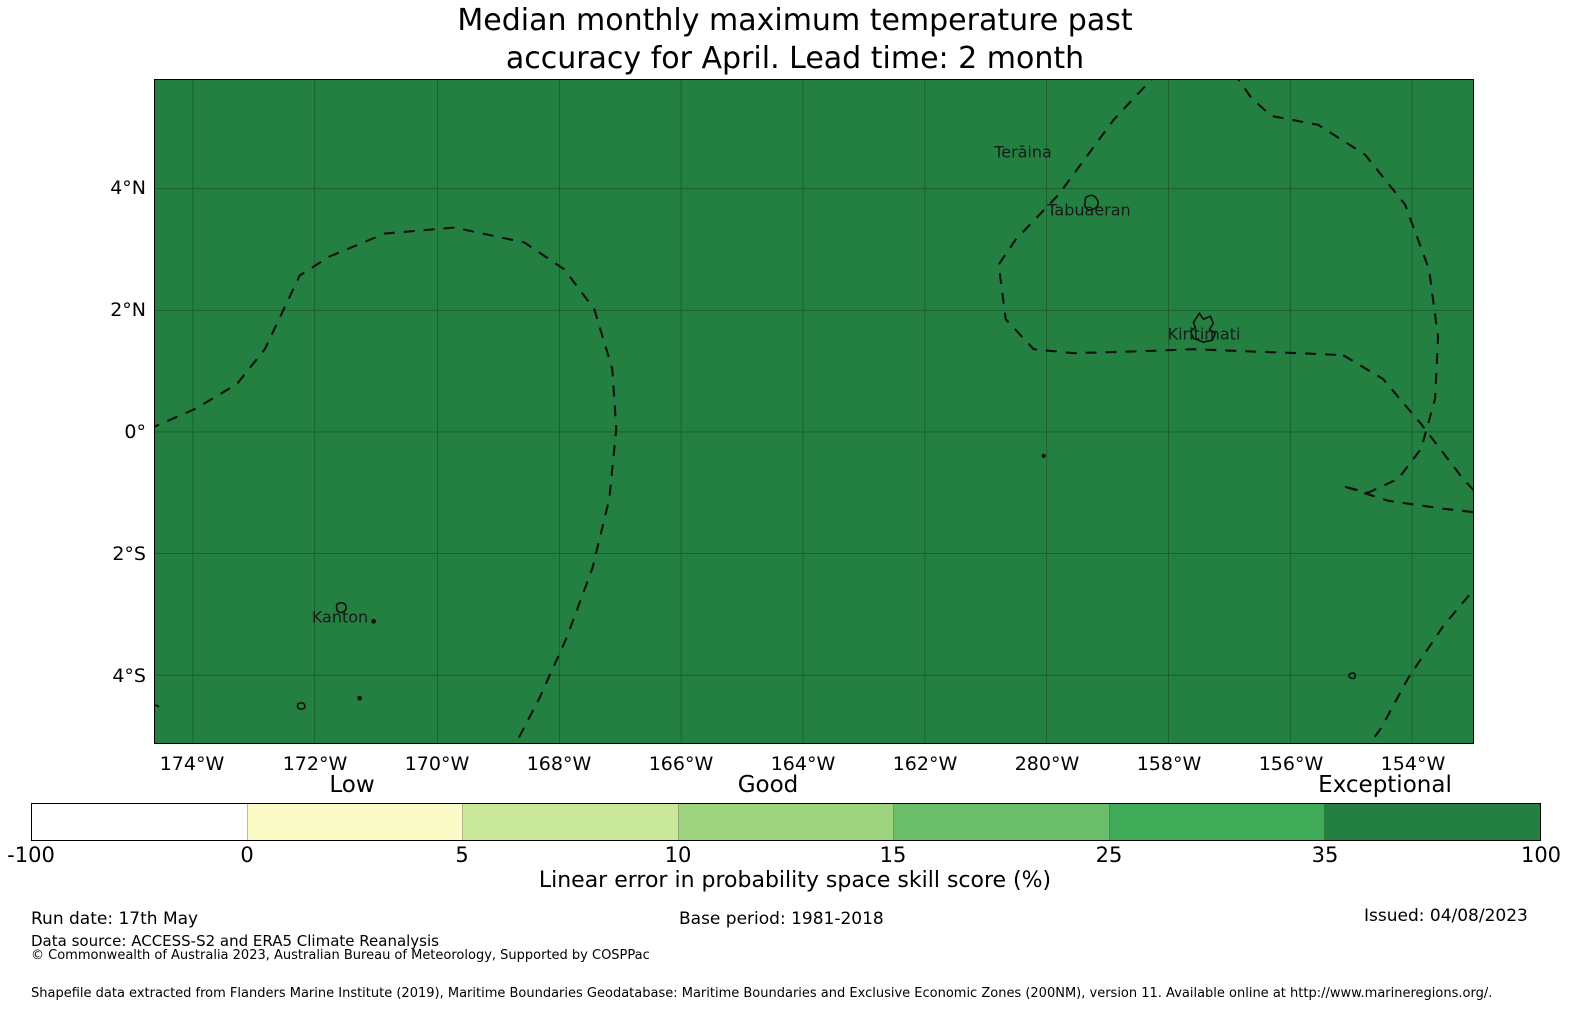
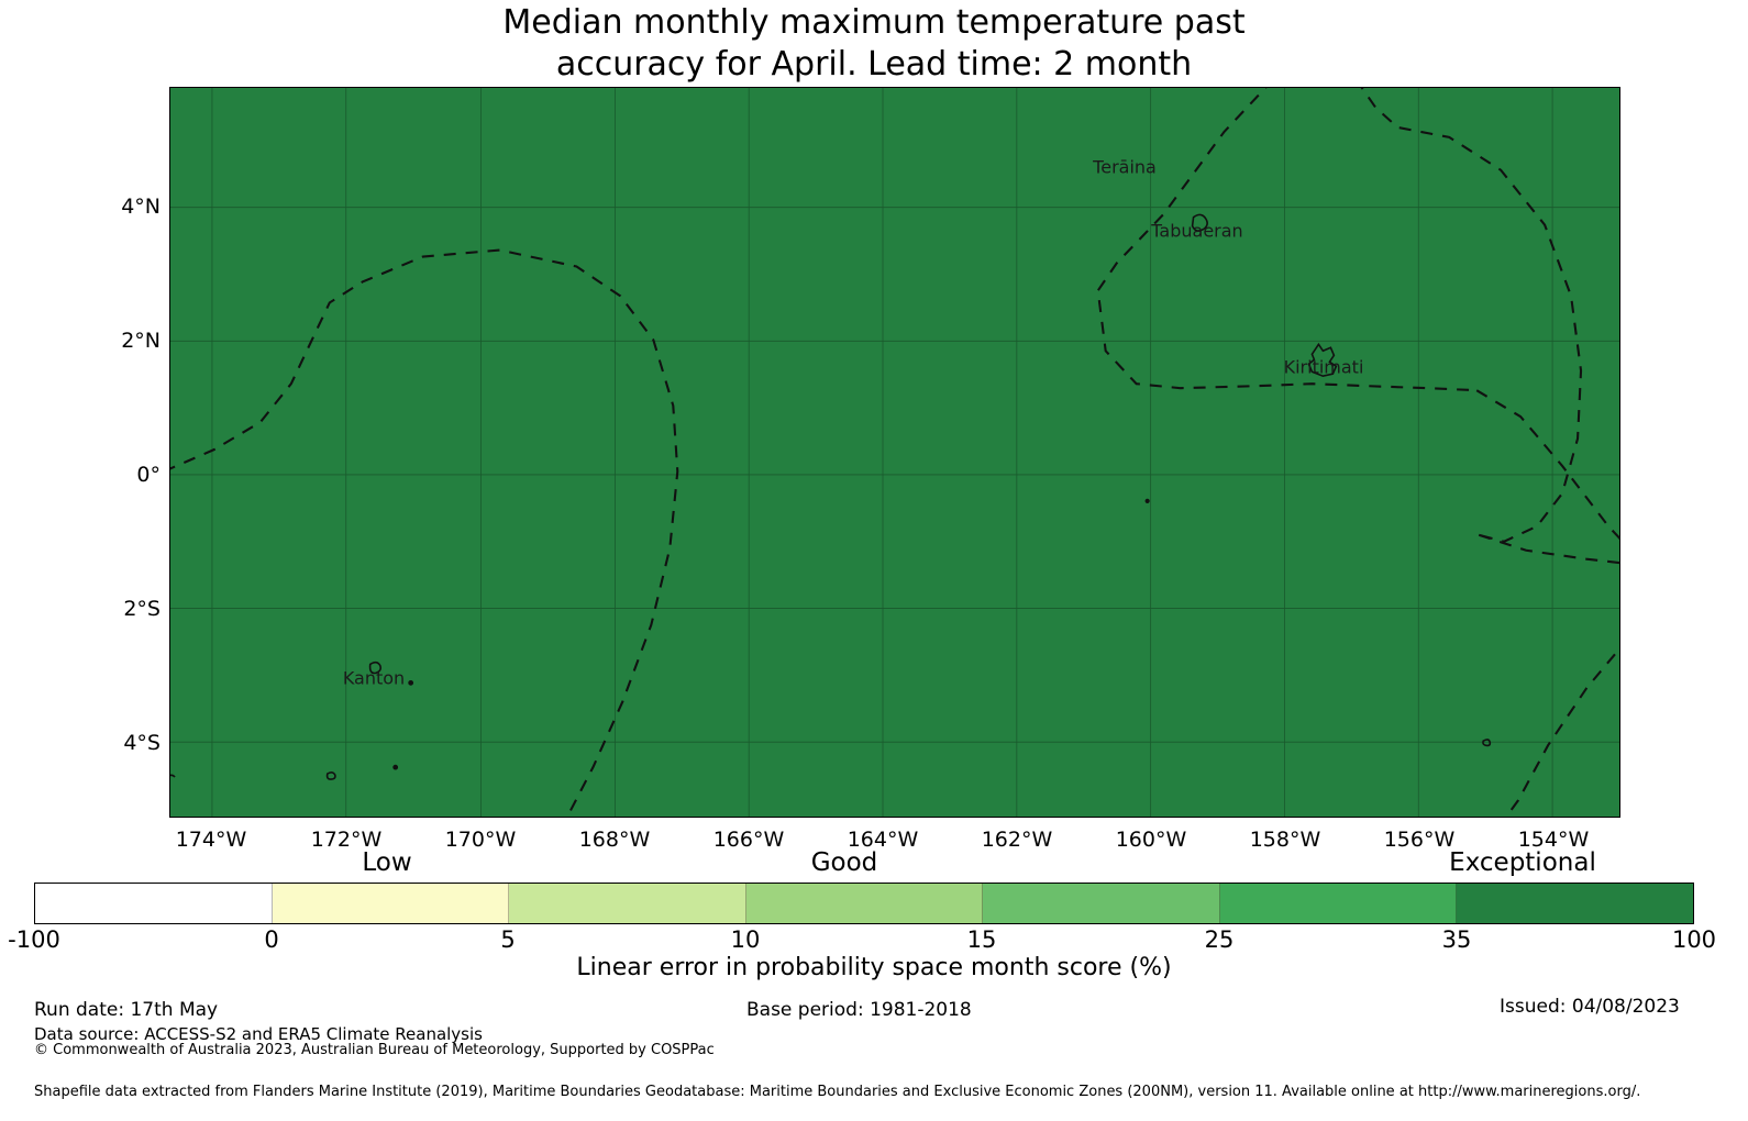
  Median monthly maximum temperature past
  accuracy for April. Lead time: 2 month
  Terāina
  Tabuaeran
  Kiritimati
  Kanton
  174°W
  172°W
  170°W
  168°W
  166°W
  164°W
  162°W
- 280°W
+ 160°W
  158°W
  156°W
  154°W
  4°N
  2°N
  0°
  2°S
  4°S
  Low
  Good
  Exceptional
  -100
  0
  5
  10
  15
  25
  35
  100
- Linear error in probability space skill score (%)
+ Linear error in probability space month score (%)
  Run date: 17th May
  Base period: 1981-2018
  Issued: 04/08/2023
  Data source: ACCESS-S2 and ERA5 Climate Reanalysis
  © Commonwealth of Australia 2023, Australian Bureau of Meteorology, Supported by COSPPac
  Shapefile data extracted from Flanders Marine Institute (2019), Maritime Boundaries Geodatabase: Maritime Boundaries and Exclusive Economic Zones (200NM), version 11. Available online at http://www.marineregions.org/.
